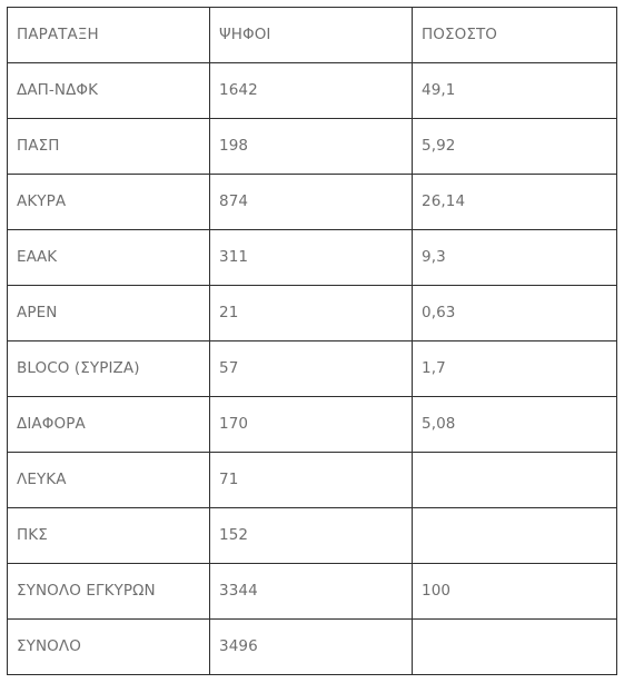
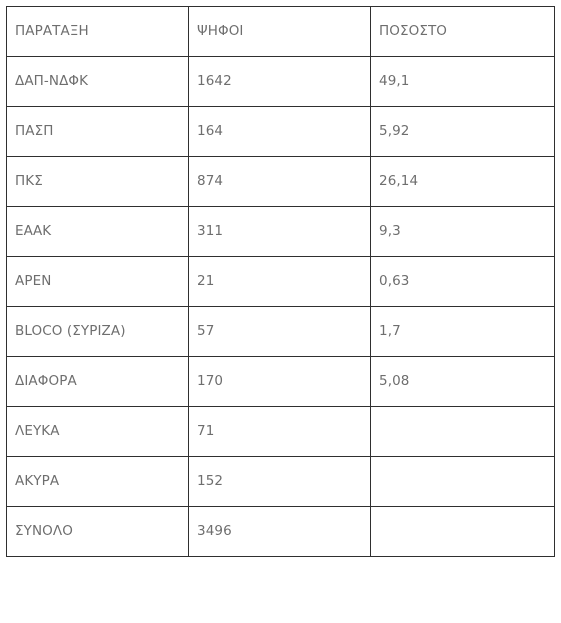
  ΠΑΡΑΤΑΞΗ	ΨΗΦΟΙ	ΠΟΣΟΣΤΟ
  ΔΑΠ-ΝΔΦΚ	1642	49,1
- ΠΑΣΠ	198	5,92
+ ΠΑΣΠ	164	5,92
- ΑΚΥΡΑ	874	26,14
+ ΠΚΣ	874	26,14
  ΕΑΑΚ	311	9,3
  ΑΡΕΝ	21	0,63
  BLOCO (ΣΥΡΙΖΑ)	57	1,7
  ΔΙΑΦΟΡΑ	170	5,08
  ΛΕΥΚΑ	71
- ΠΚΣ	152
+ ΑΚΥΡΑ	152
- ΣΥΝΟΛΟ ΕΓΚΥΡΩΝ	3344	100
  ΣΥΝΟΛΟ	3496
